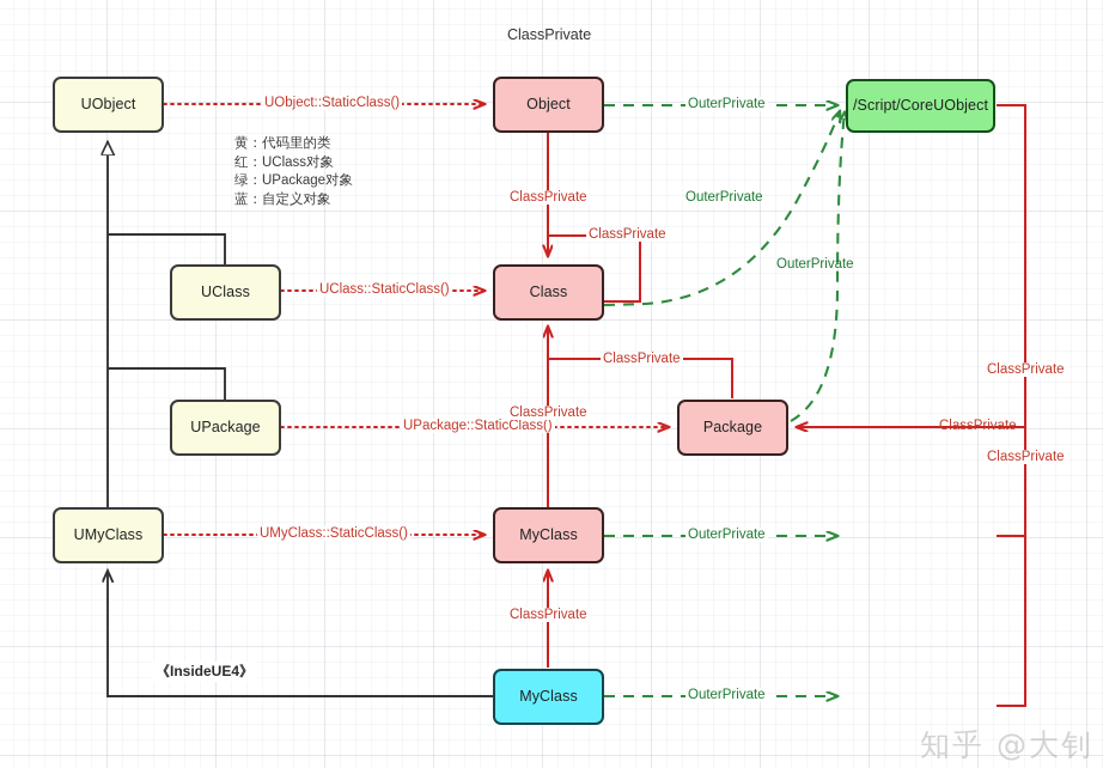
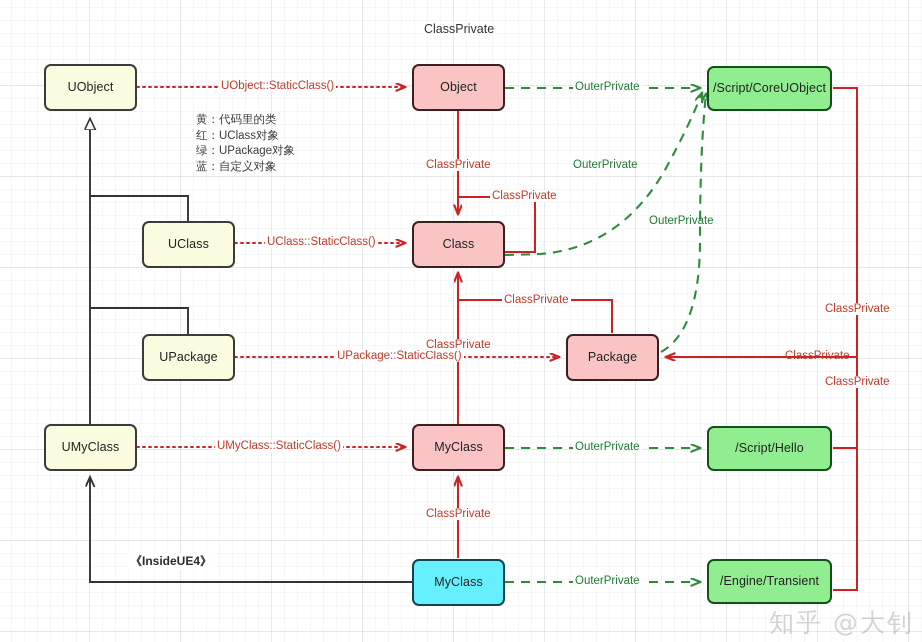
  UObject
  UClass
  UPackage
  UMyClass
  Object
  Class
  Package
  MyClass
  MyClass
  /Script/CoreUObject
+ /Script/Hello
+ /Engine/Transient
  UObject::StaticClass()
  UClass::StaticClass()
  UPackage::StaticClass()
  UMyClass::StaticClass()
  OuterPrivate
  OuterPrivate
  OuterPrivate
  OuterPrivate
  OuterPrivate
  ClassPrivate
  ClassPrivate
  ClassPrivate
  ClassPrivate
  ClassPrivate
  ClassPrivate
  ClassPrivate
  ClassPrivate
  ClassPrivate
  黄：代码里的类
  红：UClass对象
  绿：UPackage对象
  蓝：自定义对象
  《InsideUE4》
  知乎 @大钊
